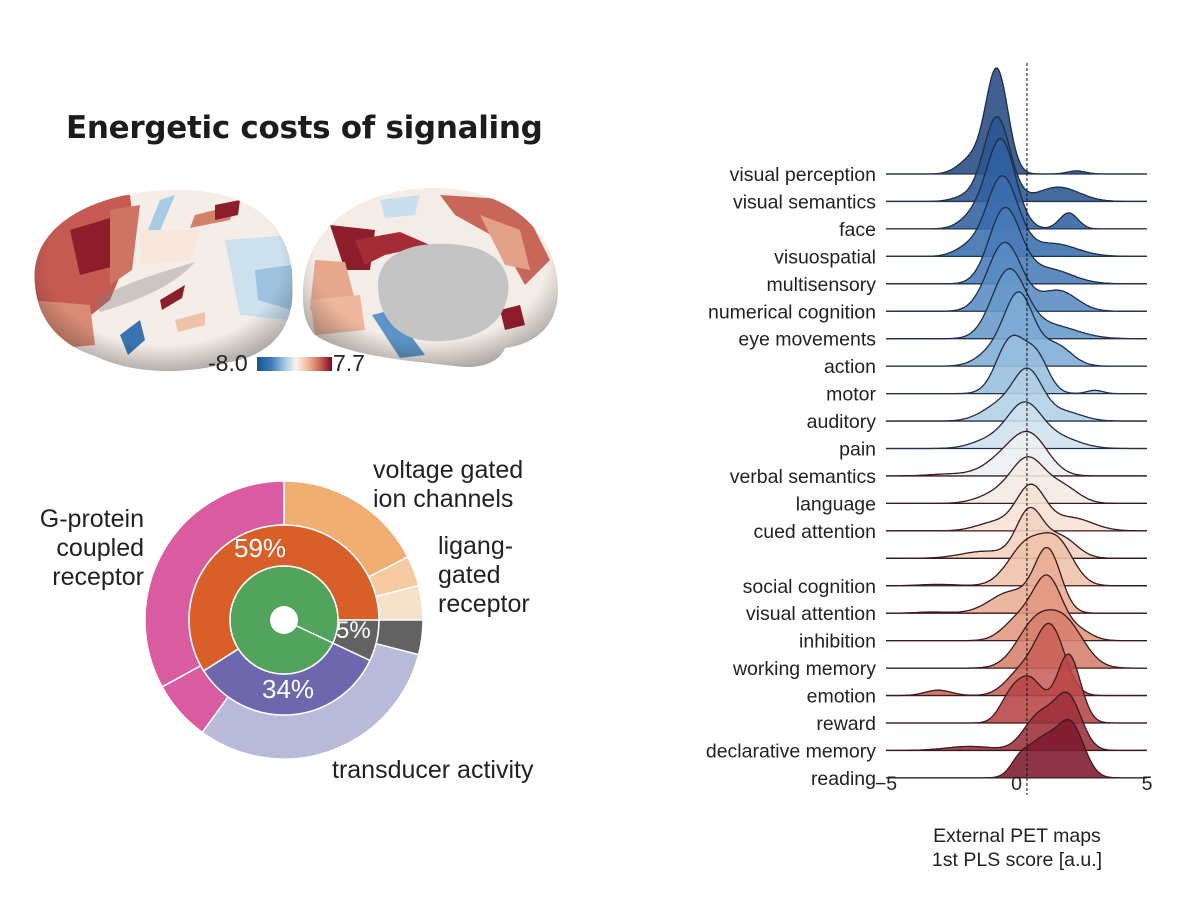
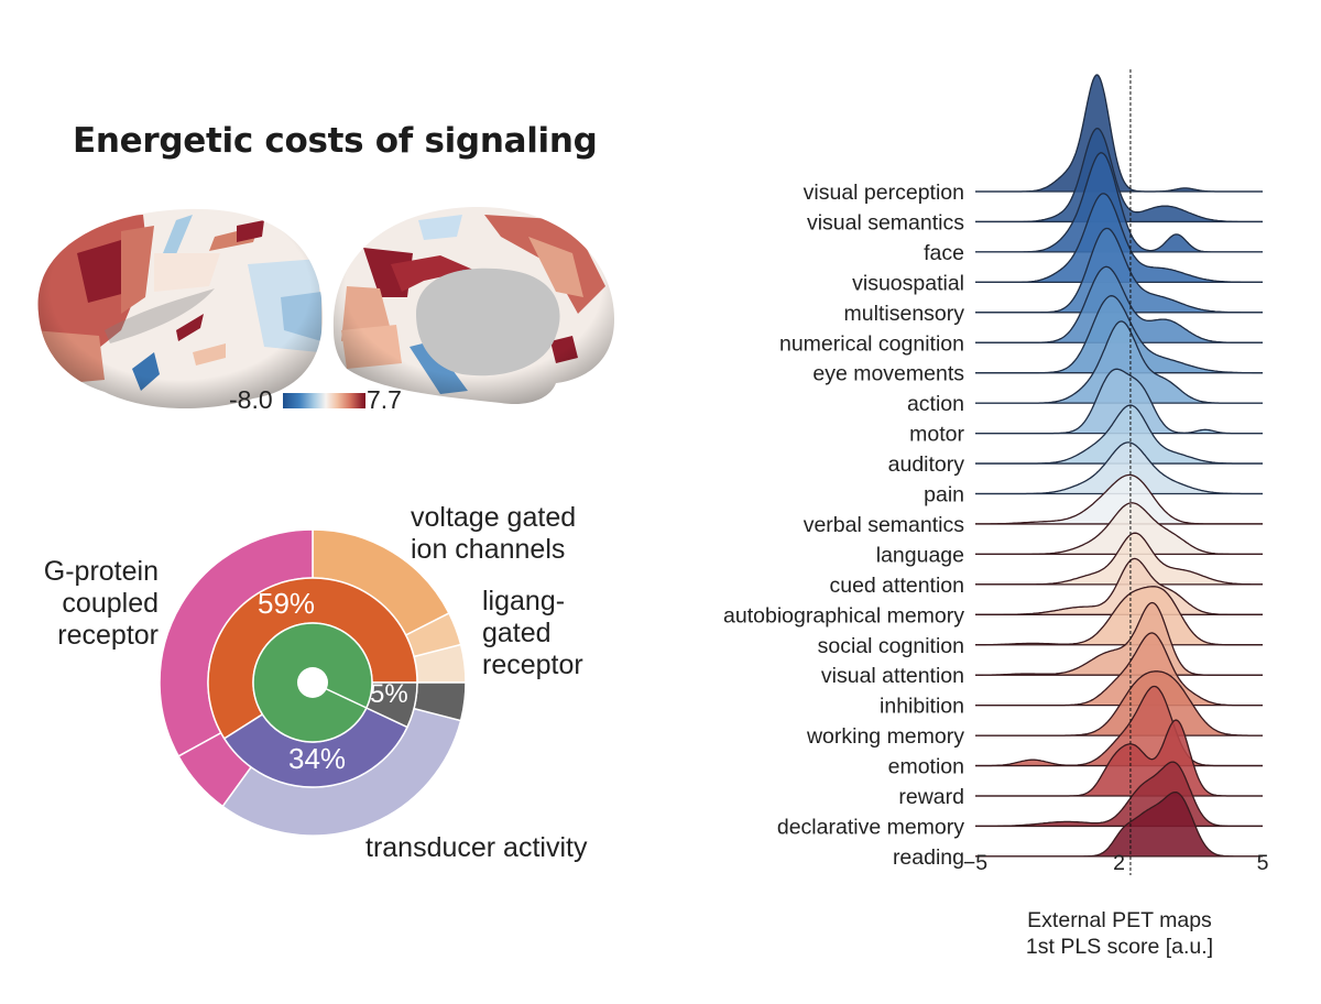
  Energetic costs of signaling
  -8.0
  7.7
  G-protein
  coupled
  receptor
  voltage gated
  ion channels
  ligang-
  gated
  receptor
  transducer activity
  59%
  34%
  5%
  visual perception
  visual semantics
  face
  visuospatial
  multisensory
  numerical cognition
  eye movements
  action
  motor
  auditory
  pain
  verbal semantics
  language
  cued attention
+ autobiographical memory
  social cognition
  visual attention
  inhibition
  working memory
  emotion
  reward
  declarative memory
  reading
  −5
- 0
+ 2
  5
  External PET maps
  1st PLS score [a.u.]
